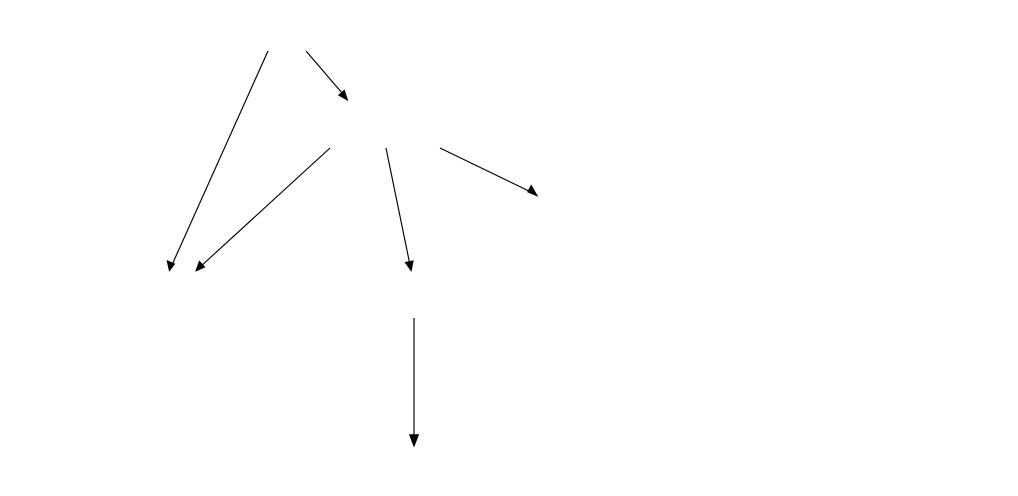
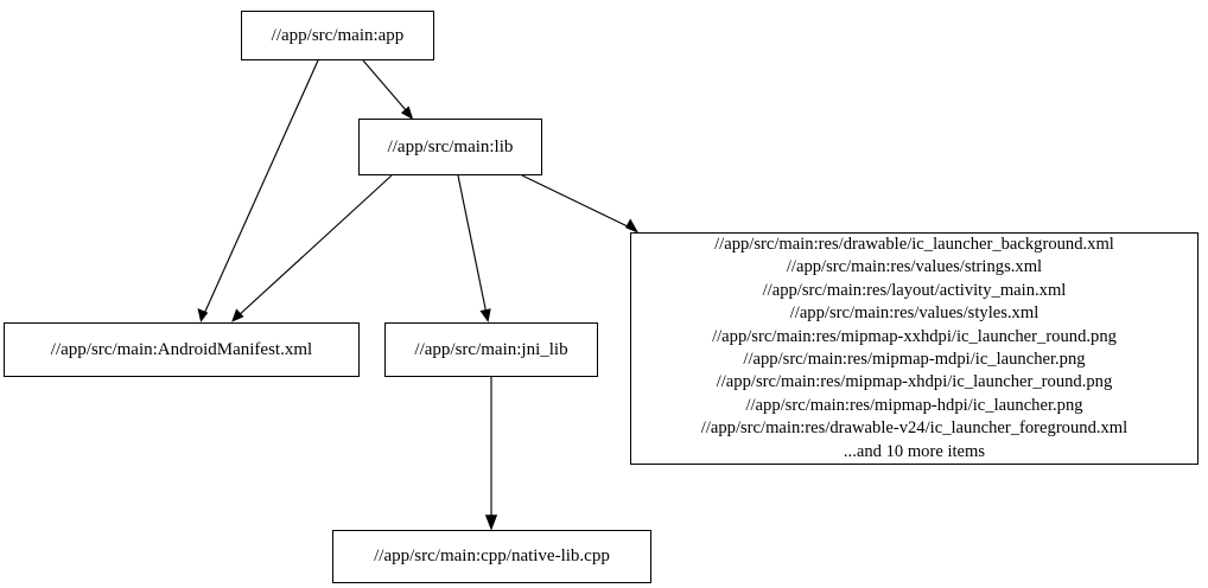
+ //app/src/main:app
+ //app/src/main:lib
+ //app/src/main:AndroidManifest.xml
+ //app/src/main:jni_lib
+ //app/src/main:res/drawable/ic_launcher_background.xml
+ //app/src/main:res/values/strings.xml
+ //app/src/main:res/layout/activity_main.xml
+ //app/src/main:res/values/styles.xml
+ //app/src/main:res/mipmap-xxhdpi/ic_launcher_round.png
+ //app/src/main:res/mipmap-mdpi/ic_launcher.png
+ //app/src/main:res/mipmap-xhdpi/ic_launcher_round.png
+ //app/src/main:res/mipmap-hdpi/ic_launcher.png
+ //app/src/main:res/drawable-v24/ic_launcher_foreground.xml
+ ...and 10 more items
+ //app/src/main:cpp/native-lib.cpp
